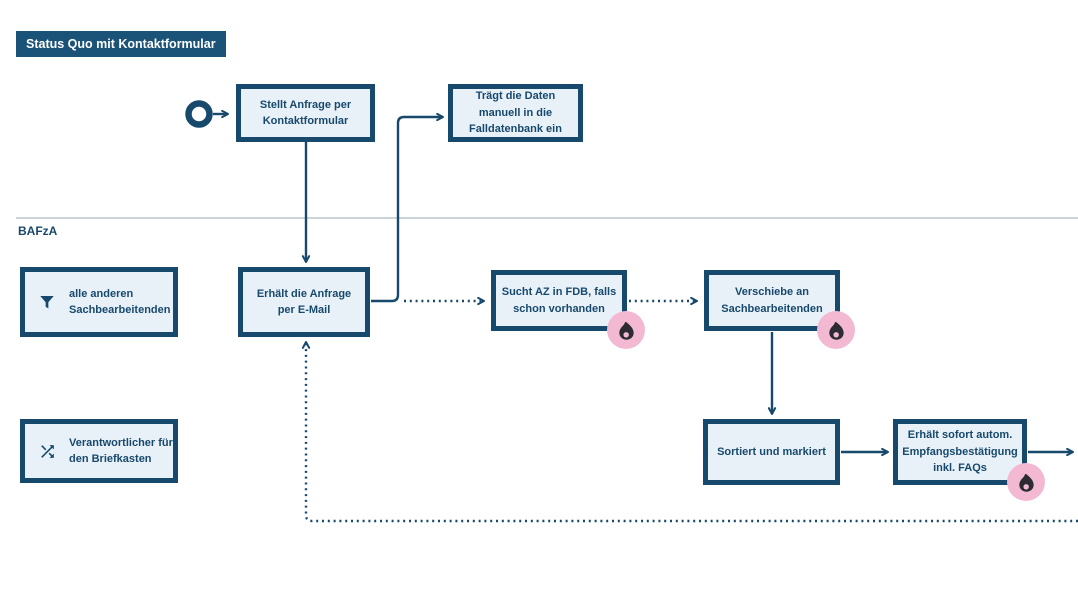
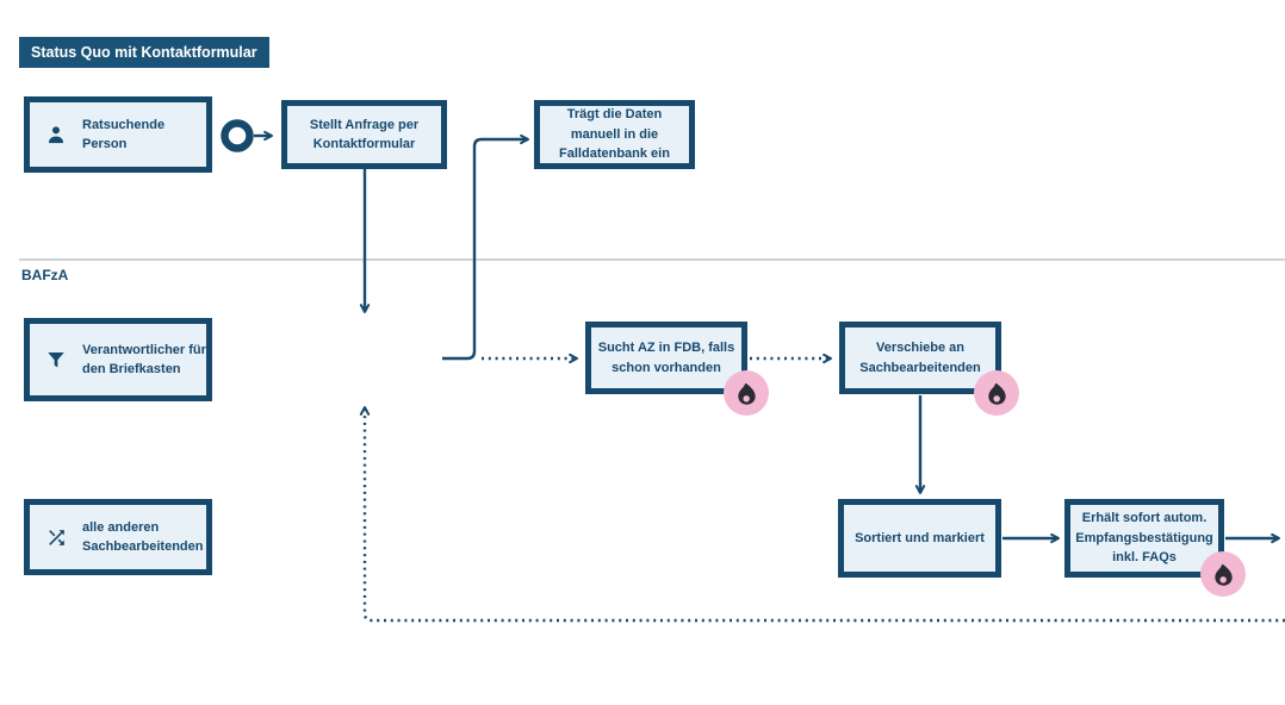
  Status Quo mit Kontaktformular
  BAFzA
+ Ratsuchende Person
  Stellt Anfrage per Kontaktformular
  Trägt die Daten manuell in die Falldatenbank ein
- alle anderen Sachbearbeitenden
+ Verantwortlicher für den Briefkasten
- Erhält die Anfrage per E-Mail
  Sucht AZ in FDB, falls schon vorhanden
  Verschiebe an Sachbearbeitenden
- Verantwortlicher für den Briefkasten
+ alle anderen Sachbearbeitenden
  Sortiert und markiert
  Erhält sofort autom. Empfangsbestätigung inkl. FAQs
